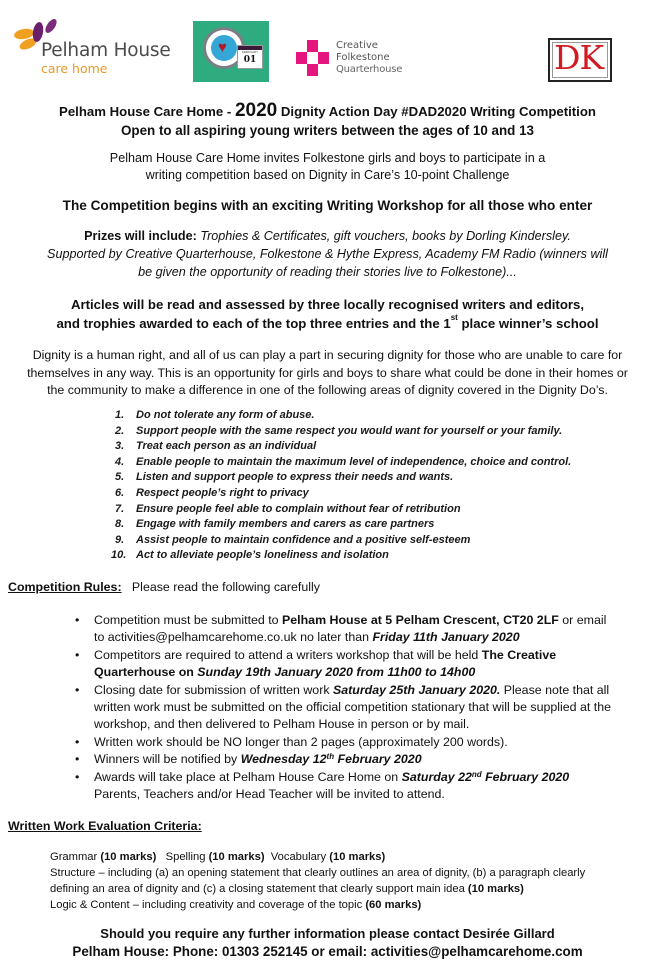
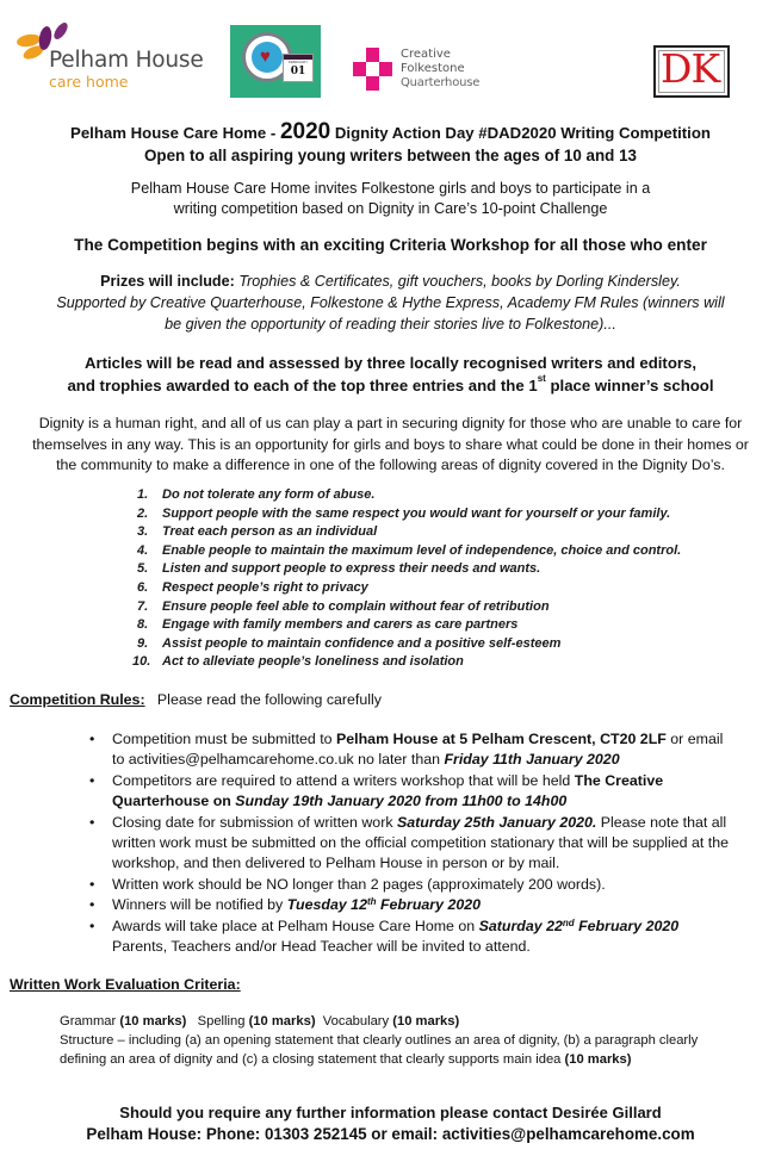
  Pelham House
  care home
  ♥
  01
  Creative
  Folkestone
  Quarterhouse
  DK
  Pelham House Care Home - 2020 Dignity Action Day #DAD2020 Writing Competition
  Open to all aspiring young writers between the ages of 10 and 13
  Pelham House Care Home invites Folkestone girls and boys to participate in a
  writing competition based on Dignity in Care’s 10-point Challenge
- The Competition begins with an exciting Writing Workshop for all those who enter
+ The Competition begins with an exciting Criteria Workshop for all those who enter
  Prizes will include: Trophies & Certificates, gift vouchers, books by Dorling Kindersley.
- Supported by Creative Quarterhouse, Folkestone & Hythe Express, Academy FM Radio (winners will
+ Supported by Creative Quarterhouse, Folkestone & Hythe Express, Academy FM Rules (winners will
  be given the opportunity of reading their stories live to Folkestone)...
  Articles will be read and assessed by three locally recognised writers and editors,
  and trophies awarded to each of the top three entries and the 1st place winner’s school
  Dignity is a human right, and all of us can play a part in securing dignity for those who are unable to care for
  themselves in any way. This is an opportunity for girls and boys to share what could be done in their homes or
  the community to make a difference in one of the following areas of dignity covered in the Dignity Do’s.
  1.
  Do not tolerate any form of abuse.
  2.
  Support people with the same respect you would want for yourself or your family.
  3.
  Treat each person as an individual
  4.
  Enable people to maintain the maximum level of independence, choice and control.
  5.
  Listen and support people to express their needs and wants.
  6.
  Respect people’s right to privacy
  7.
  Ensure people feel able to complain without fear of retribution
  8.
  Engage with family members and carers as care partners
  9.
  Assist people to maintain confidence and a positive self-esteem
  10.
  Act to alleviate people’s loneliness and isolation
  Competition Rules: Please read the following carefully
  •
  Competition must be submitted to Pelham House at 5 Pelham Crescent, CT20 2LF or email
  to activities@pelhamcarehome.co.uk no later than Friday 11th January 2020
  •
  Competitors are required to attend a writers workshop that will be held The Creative
  Quarterhouse on Sunday 19th January 2020 from 11h00 to 14h00
  •
  Closing date for submission of written work Saturday 25th January 2020. Please note that all
  written work must be submitted on the official competition stationary that will be supplied at the
  workshop, and then delivered to Pelham House in person or by mail.
  •
  Written work should be NO longer than 2 pages (approximately 200 words).
  •
- Winners will be notified by Wednesday 12th February 2020
+ Winners will be notified by Tuesday 12th February 2020
  •
  Awards will take place at Pelham House Care Home on Saturday 22nd February 2020
  Parents, Teachers and/or Head Teacher will be invited to attend.
  Written Work Evaluation Criteria:
  Grammar (10 marks) Spelling (10 marks) Vocabulary (10 marks)
  Structure – including (a) an opening statement that clearly outlines an area of dignity, (b) a paragraph clearly
- defining an area of dignity and (c) a closing statement that clearly support main idea (10 marks)
+ defining an area of dignity and (c) a closing statement that clearly supports main idea (10 marks)
- Logic & Content – including creativity and coverage of the topic (60 marks)
  Should you require any further information please contact Desirée Gillard
  Pelham House: Phone: 01303 252145 or email: activities@pelhamcarehome.com
